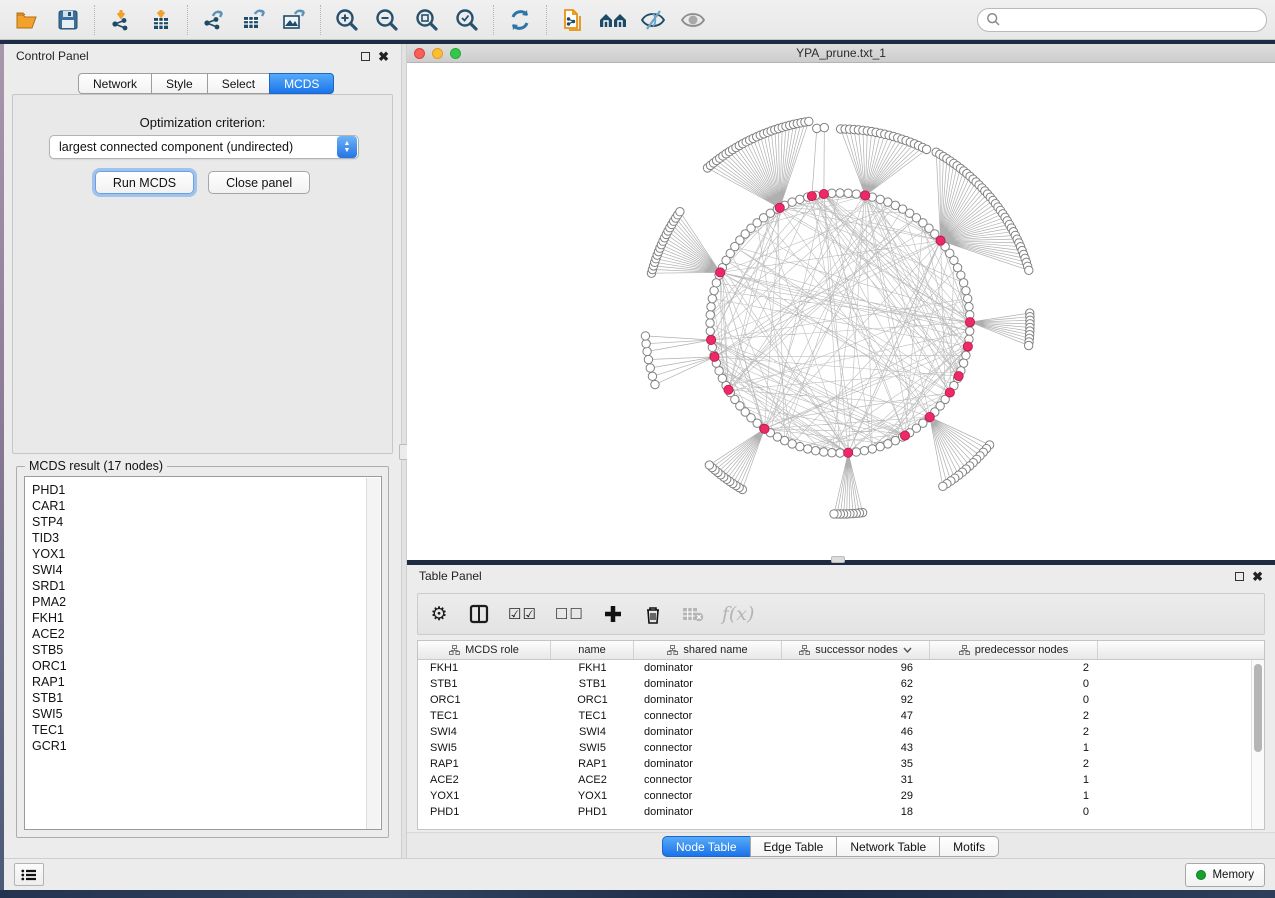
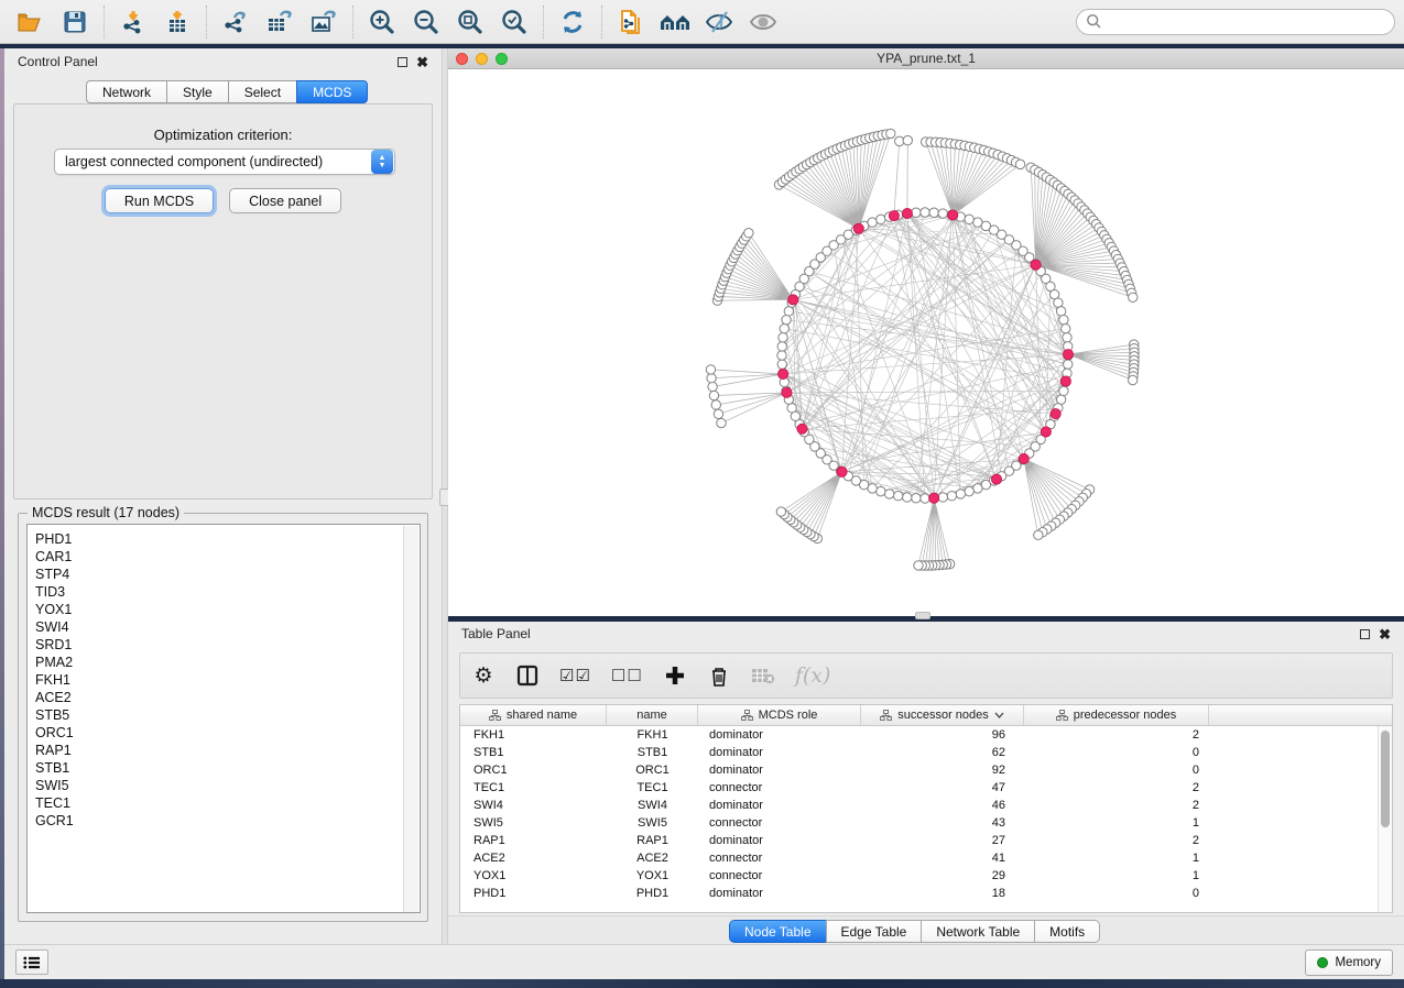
  Control Panel
  ✖
  Network
  Style
  Select
  MCDS
  Optimization criterion:
  largest connected component (undirected)
  Run MCDS
  Close panel
  MCDS result (17 nodes)
  PHD1
  CAR1
  STP4
  TID3
  YOX1
  SWI4
  SRD1
  PMA2
  FKH1
  ACE2
  STB5
  ORC1
  RAP1
  STB1
  SWI5
  TEC1
  GCR1
  YPA_prune.txt_1
  Table Panel
  ✖
  ⚙
  ☑☑
  ☐☐
  f(x)
- MCDS role
+ shared name
  name
- shared name
+ MCDS role
  successor nodes
  predecessor nodes
  FKH1
  FKH1
  dominator
  96
  2
  STB1
  STB1
  dominator
  62
  0
  ORC1
  ORC1
  dominator
  92
  0
  TEC1
  TEC1
  connector
  47
  2
  SWI4
  SWI4
  dominator
  46
  2
  SWI5
  SWI5
  connector
  43
  1
  RAP1
  RAP1
  dominator
- 35
+ 27
  2
  ACE2
  ACE2
  connector
- 31
+ 41
  1
  YOX1
  YOX1
  connector
  29
  1
  PHD1
  PHD1
  dominator
  18
  0
  Node Table
  Edge Table
  Network Table
  Motifs
  Memory
